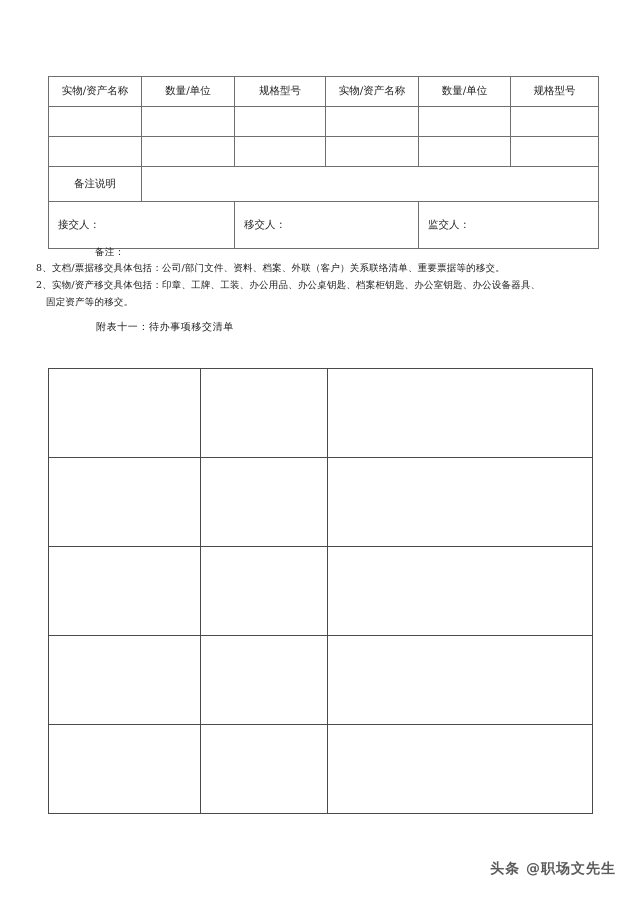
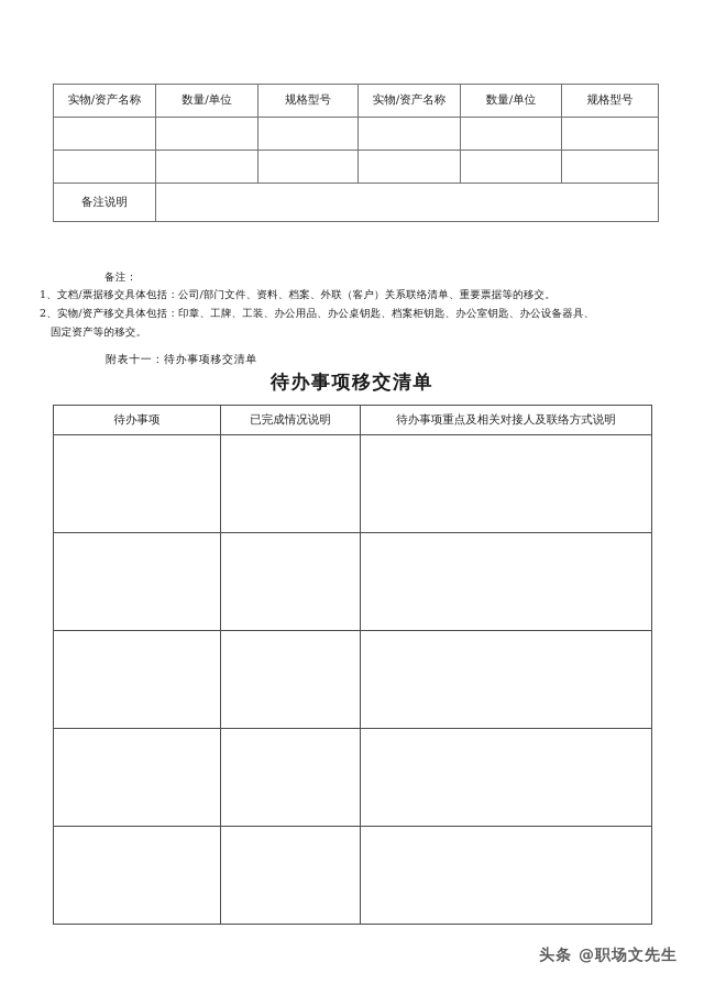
  实物/资产名称	数量/单位	规格型号	实物/资产名称	数量/单位	规格型号
  备注说明
- 接交人：	移交人：	监交人：
  备注：
- 8、文档/票据移交具体包括：公司/部门文件、资料、档案、外联（客户）关系联络清单、重要票据等的移交。
+ 1、文档/票据移交具体包括：公司/部门文件、资料、档案、外联（客户）关系联络清单、重要票据等的移交。
  2、实物/资产移交具体包括：印章、工牌、工装、办公用品、办公桌钥匙、档案柜钥匙、办公室钥匙、办公设备器具、
  固定资产等的移交。
  附表十一：待办事项移交清单
+ 待办事项移交清单
+ 待办事项	已完成情况说明	待办事项重点及相关对接人及联络方式说明
  头条 @职场文先生
